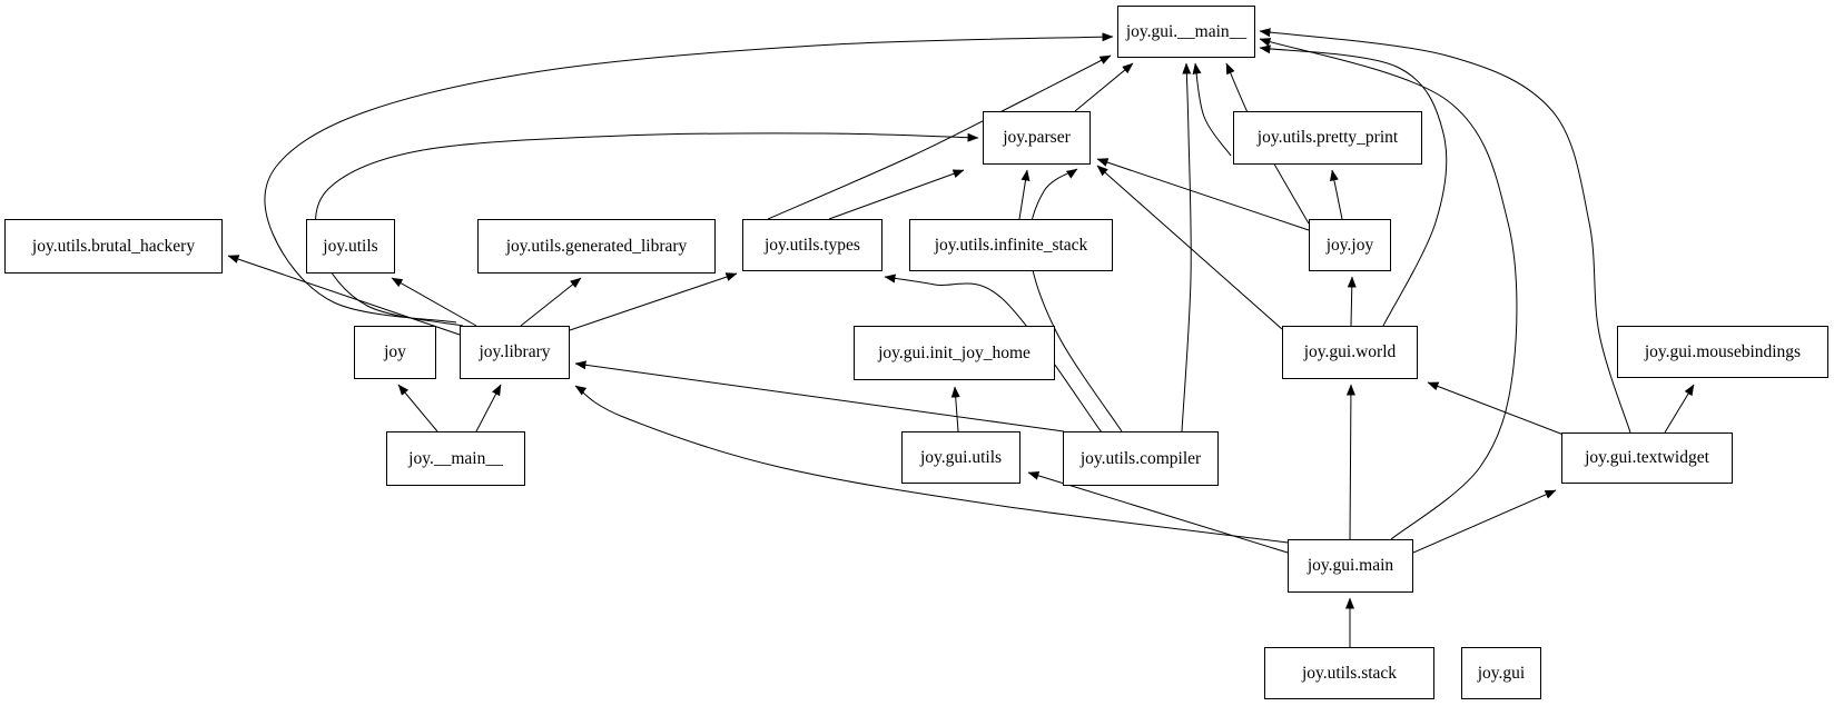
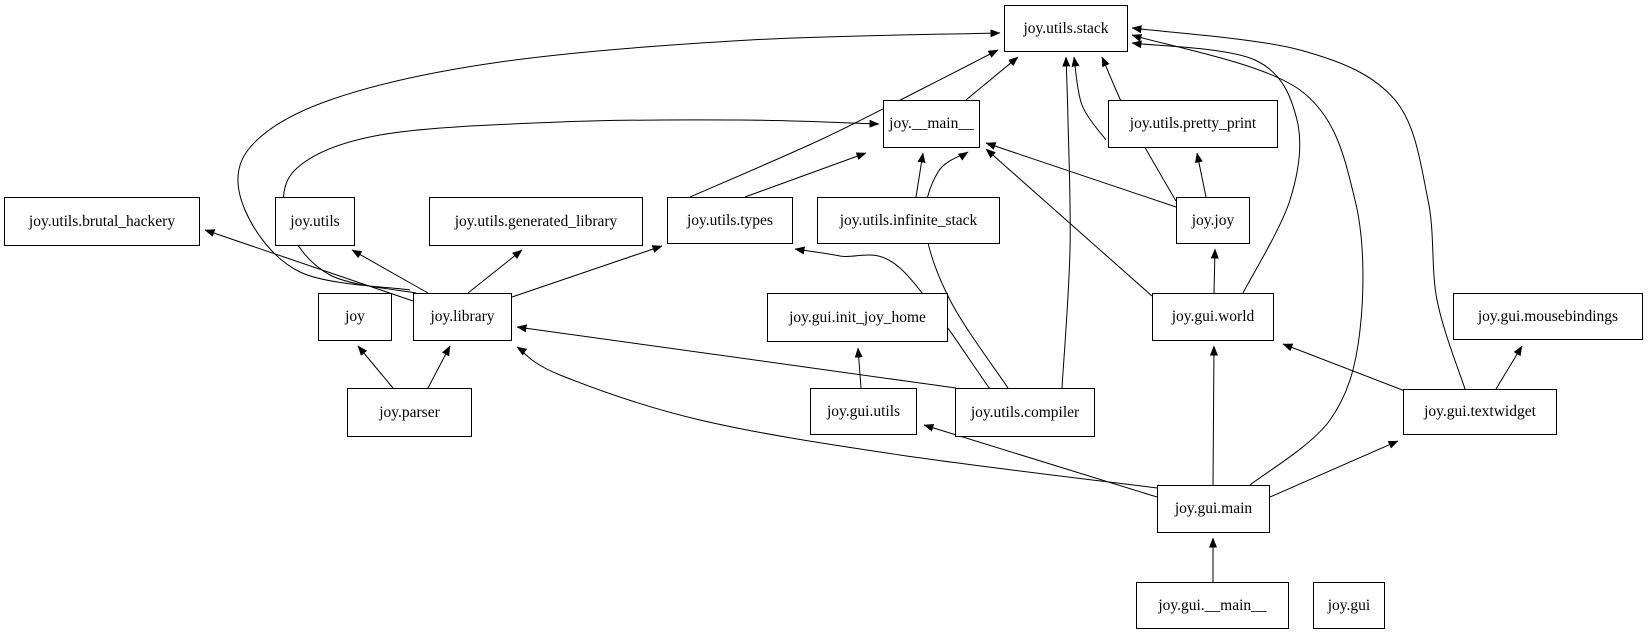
- joy.gui.__main__
+ joy.utils.stack
- joy.parser
+ joy.__main__
  joy.utils.pretty_print
  joy.utils.brutal_hackery
  joy.utils
  joy.utils.generated_library
  joy.utils.types
  joy.utils.infinite_stack
  joy.joy
  joy
  joy.library
  joy.gui.init_joy_home
  joy.gui.world
  joy.gui.mousebindings
- joy.__main__
+ joy.parser
  joy.gui.utils
  joy.utils.compiler
  joy.gui.textwidget
  joy.gui.main
- joy.utils.stack
+ joy.gui.__main__
  joy.gui
